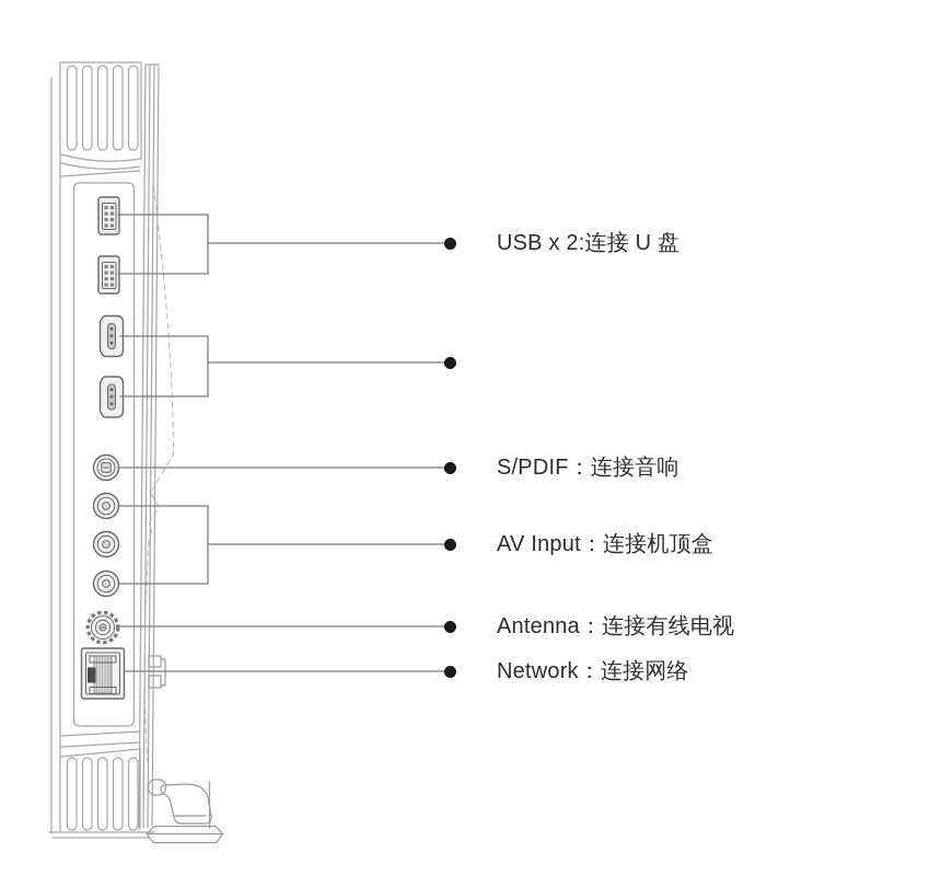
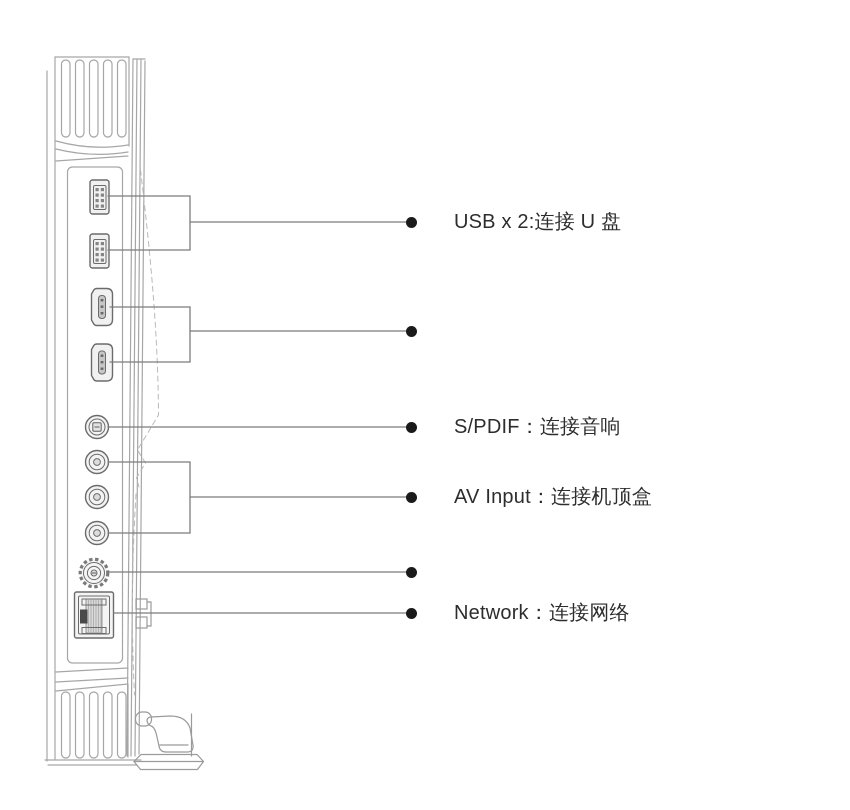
  USB x 2:连接 U 盘
  S/PDIF：连接音响
  AV Input：连接机顶盒
- Antenna：连接有线电视
  Network：连接网络
